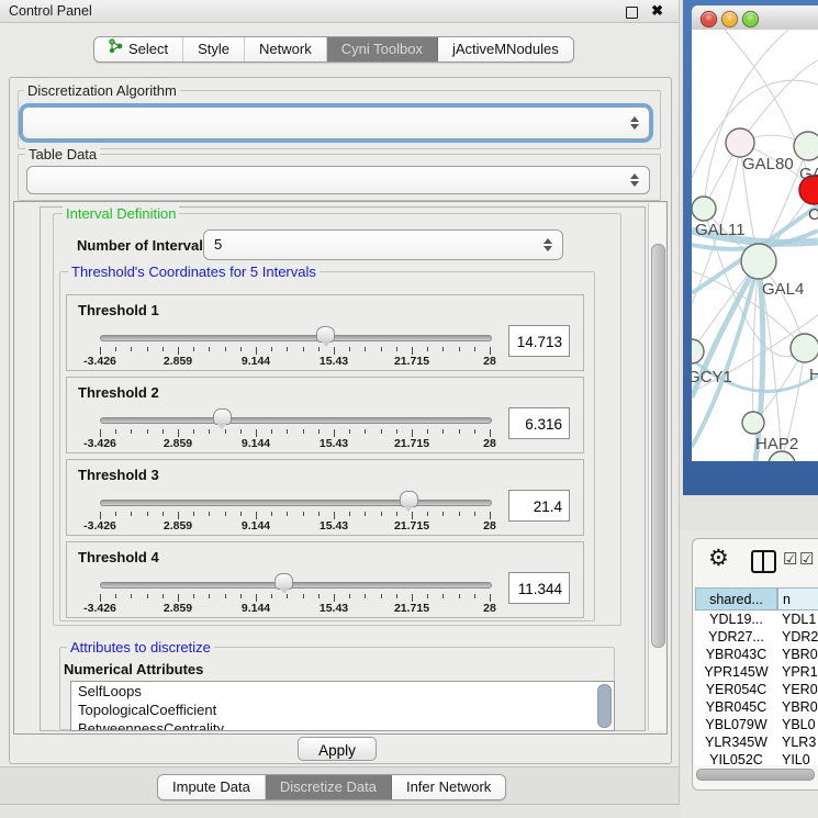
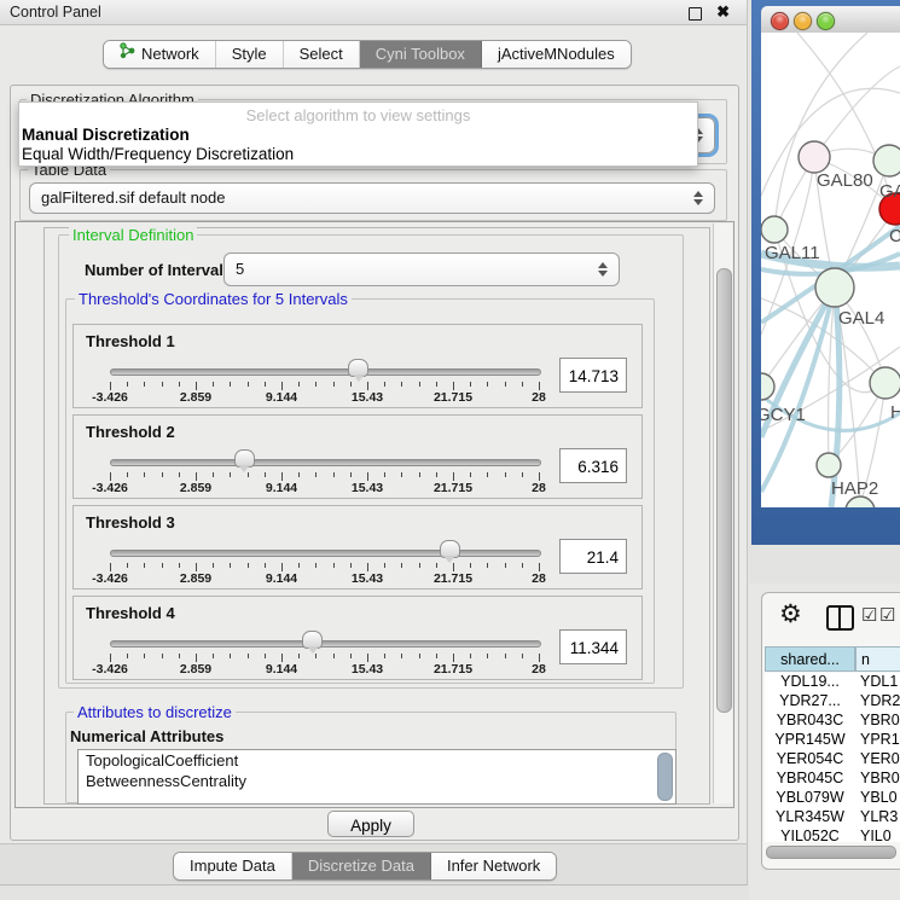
  Control Panel
  ✖
- Select
+ Network
  Style
- Network
+ Select
  Cyni Toolbox
  jActiveMNodules
  Discretization Algorithm
+ Select algorithm to view settings
+ Manual Discretization
+ Equal Width/Frequency Discretization
  Table Data
+ galFiltered.sif default node
  Interval Definition
  Number of Interval
  5
  Threshold's Coordinates for 5 Intervals
  Threshold 1
  -3.426
  2.859
  9.144
  15.43
  21.715
  28
  14.713
  Threshold 2
  -3.426
  2.859
  9.144
  15.43
  21.715
  28
  6.316
  Threshold 3
  -3.426
  2.859
  9.144
  15.43
  21.715
  28
  21.4
  Threshold 4
  -3.426
  2.859
  9.144
  15.43
  21.715
  28
  11.344
  Attributes to discretize
  Numerical Attributes
- SelfLoops
  TopologicalCoefficient
  BetweennessCentrality
  Apply
  Impute Data
  Discretize Data
  Infer Network
  GAL80
  C
  GAL11
  GAL4
  GCY1
  H
  HAP2
  ⚙
  ☑
  ☑
  shared...
  n
  YDL19...
  YDL1
  YDR27...
  YDR2
  YBR043C
  YBR0
  YPR145W
  YPR1
  YER054C
  YER0
  YBR045C
  YBR0
  YBL079W
  YBL0
  YLR345W
  YLR3
  YIL052C
  YIL0
